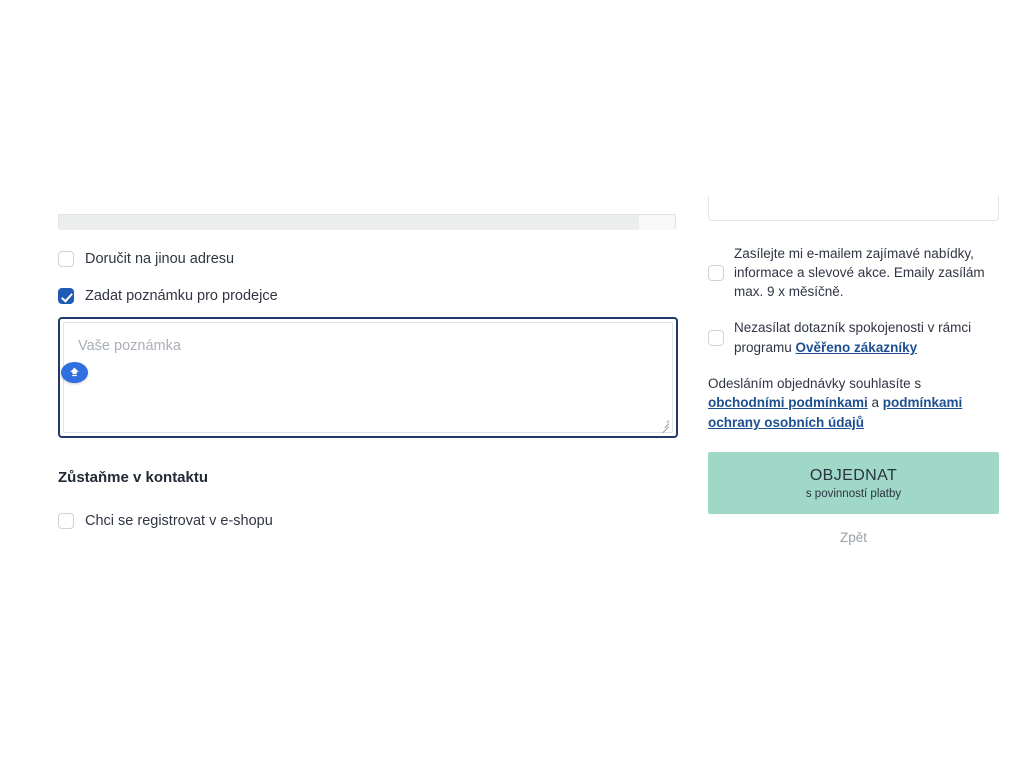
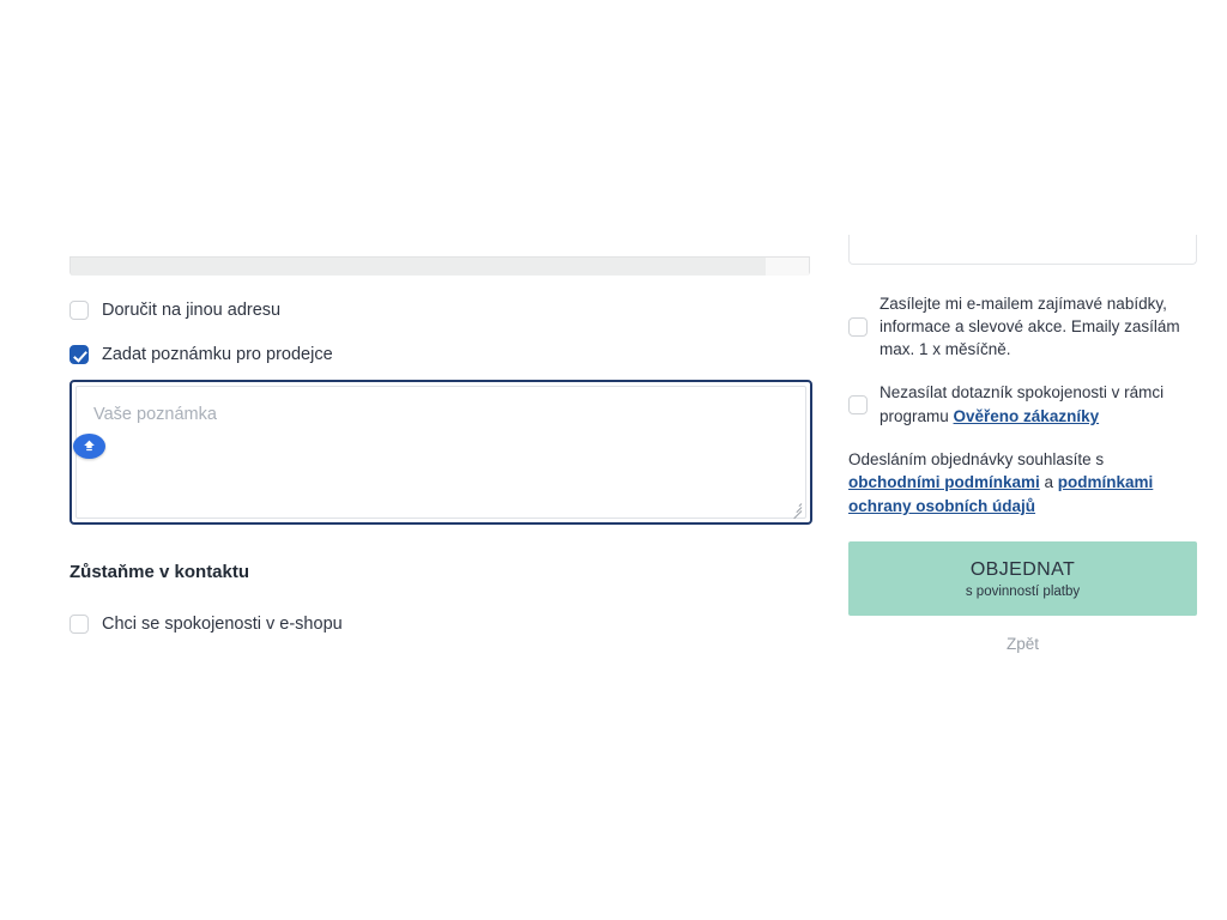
  Doručit na jinou adresu
  Zadat poznámku pro prodejce
  Vaše poznámka
  Zůstaňme v kontaktu
- Chci se registrovat v e-shopu
+ Chci se spokojenosti v e-shopu
- Zasílejte mi e-mailem zajímavé nabídky, informace a slevové akce. Emaily zasílám max. 9 x měsíčně.
+ Zasílejte mi e-mailem zajímavé nabídky, informace a slevové akce. Emaily zasílám max. 1 x měsíčně.
  Nezasílat dotazník spokojenosti v rámci programu Ověřeno zákazníky
  Odesláním objednávky souhlasíte s obchodními podmínkami a podmínkami ochrany osobních údajů
  OBJEDNAT
  s povinností platby
  Zpět
